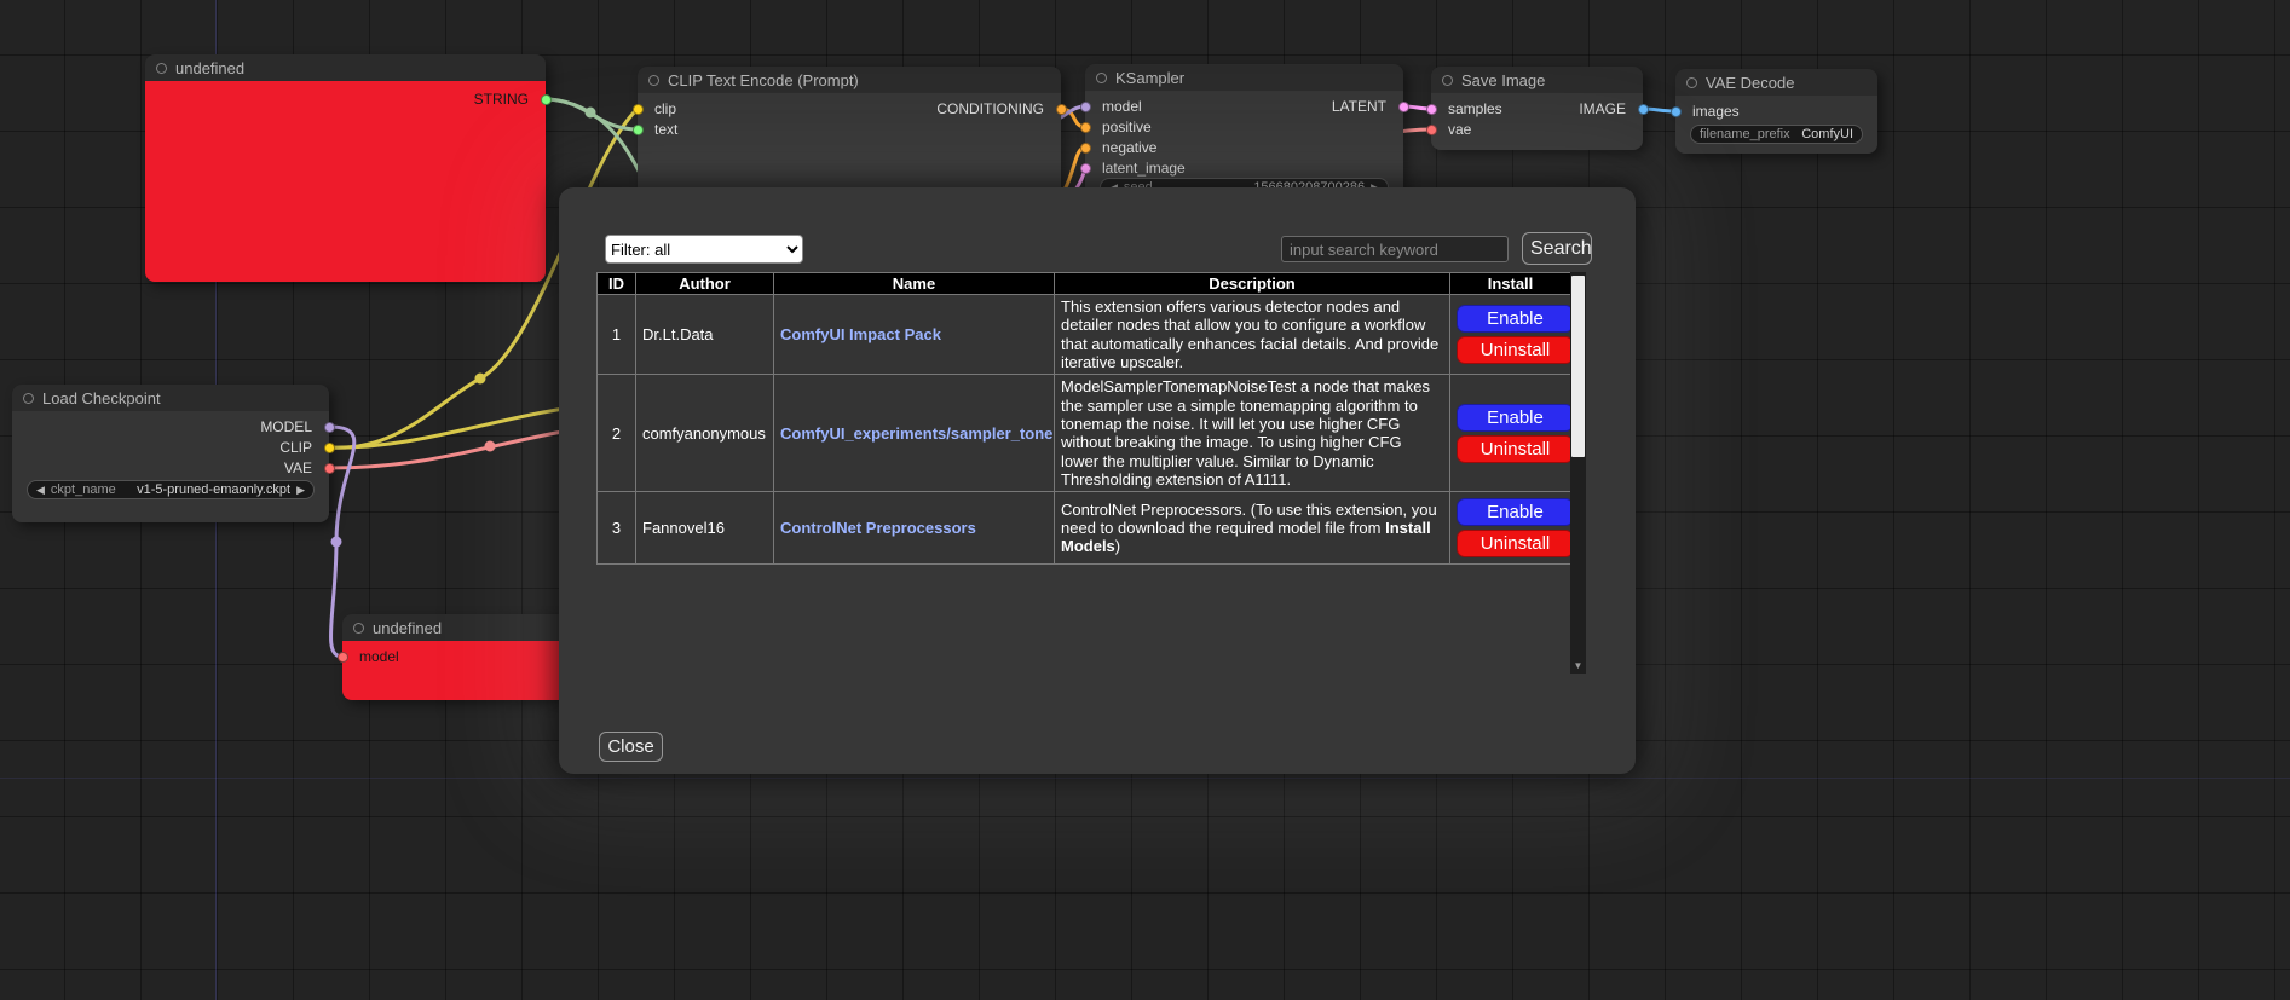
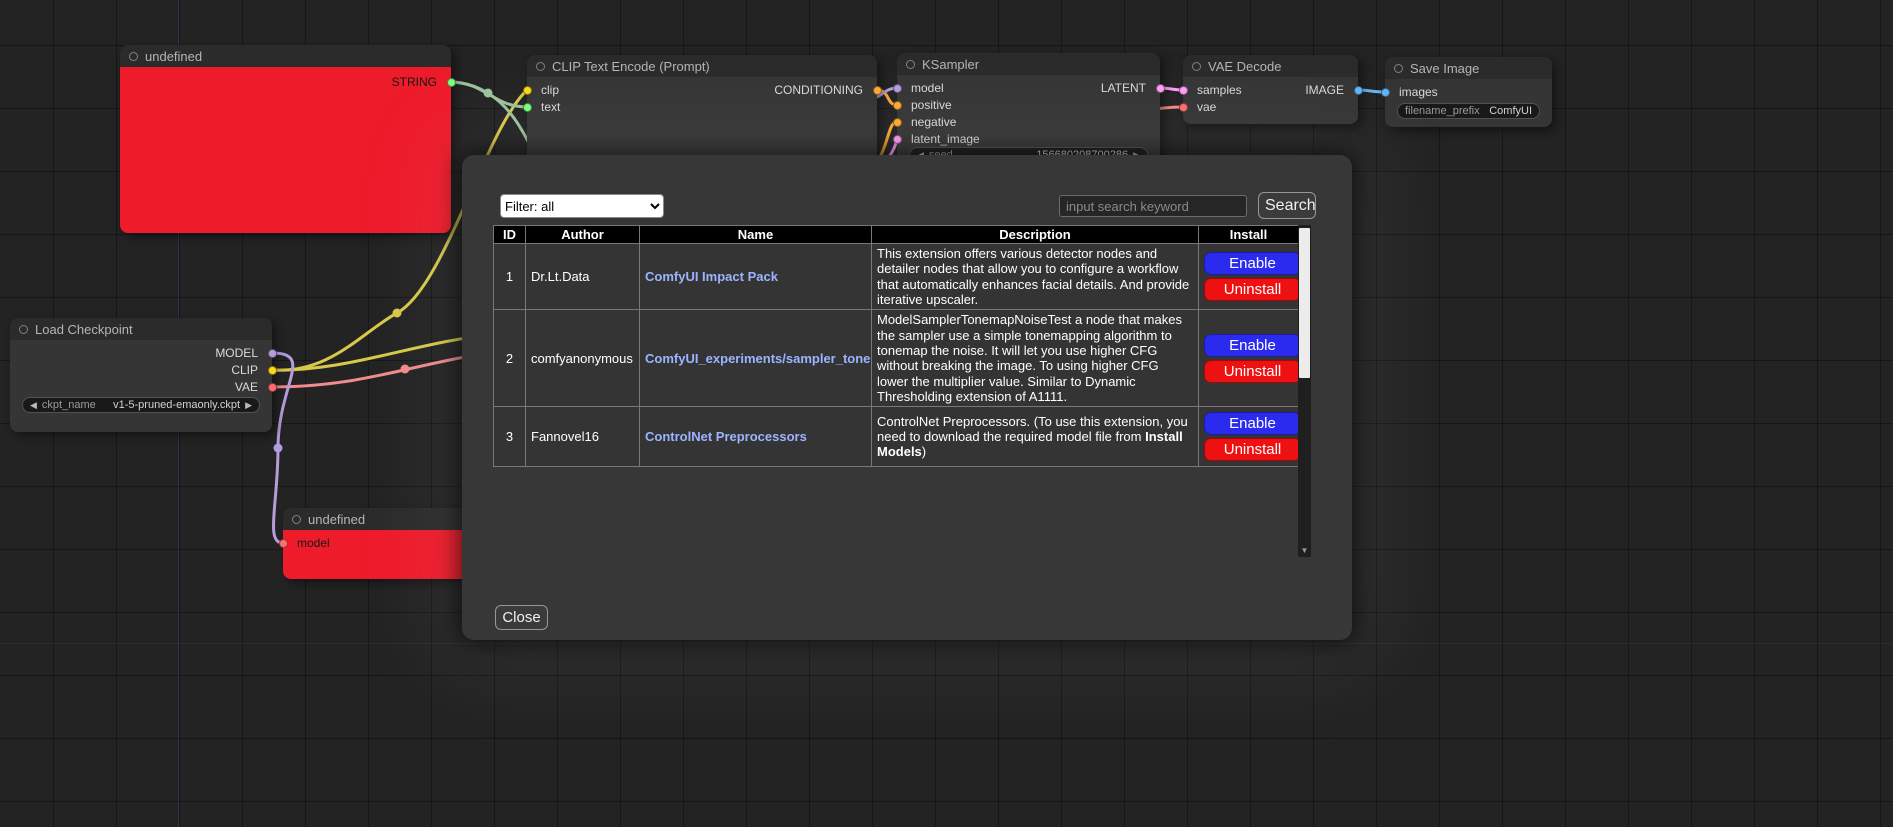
  undefined
  STRING
  CLIP Text Encode (Prompt)
  clip
  text
  CONDITIONING
  KSampler
  model
  positive
  negative
  latent_image
  LATENT
- Save Image
+ VAE Decode
  samples
  vae
  IMAGE
- VAE Decode
+ Save Image
  images
  filename_prefix
  ComfyUI
  Load Checkpoint
  MODEL
  CLIP
  VAE
  ◀
  ckpt_name
  v1-5-pruned-emaonly.ckpt
  ▶
  undefined
  model
  Filter: all
  input search keyword
  Search
  ID	Author	Name	Description	Install
  1	Dr.Lt.Data	ComfyUI Impact Pack	This extension offers various detector nodes and detailer nodes that allow you to configure a workflow that automatically enhances facial details. And provide iterative upscaler.	Enable Uninstall
  2	comfyanonymous	ComfyUI_experiments/sampler_tone	ModelSamplerTonemapNoiseTest a node that makes the sampler use a simple tonemapping algorithm to tonemap the noise. It will let you use higher CFG without breaking the image. To using higher CFG lower the multiplier value. Similar to Dynamic Thresholding extension of A1111.	Enable Uninstall
  3	Fannovel16	ControlNet Preprocessors	ControlNet Preprocessors. (To use this extension, you need to download the required model file from Install Models)	Enable Uninstall
  ▼
  Close
